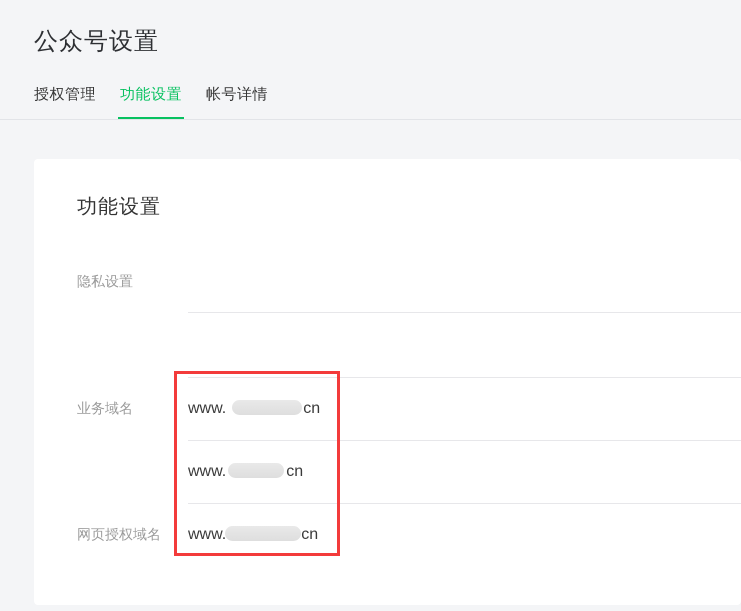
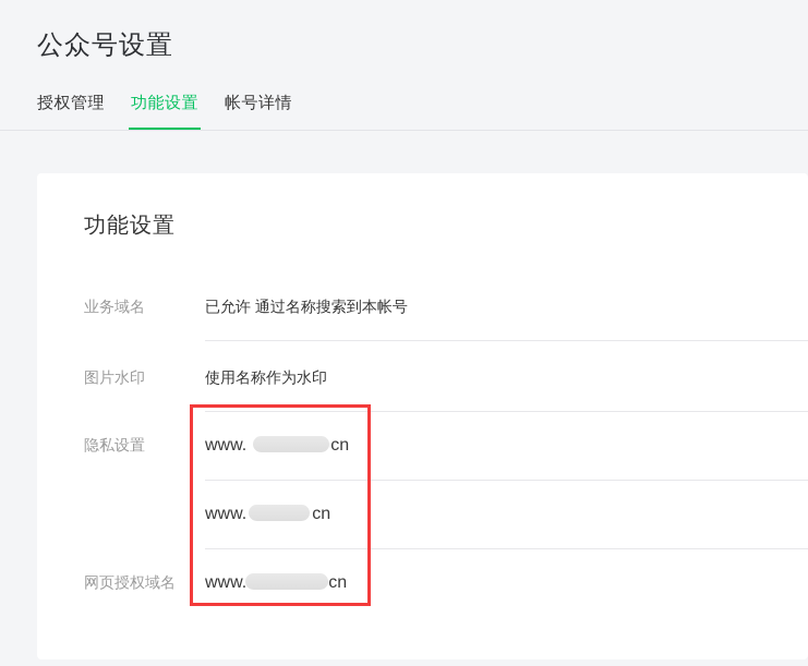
  公众号设置
  授权管理
  功能设置
  帐号详情
  功能设置
- 隐私设置
+ 业务域名
+ 已允许 通过名称搜索到本帐号
+ 图片水印
+ 使用名称作为水印
- 业务域名
+ 隐私设置
  www. cn
  www. cn
  网页授权域名
  www. cn
